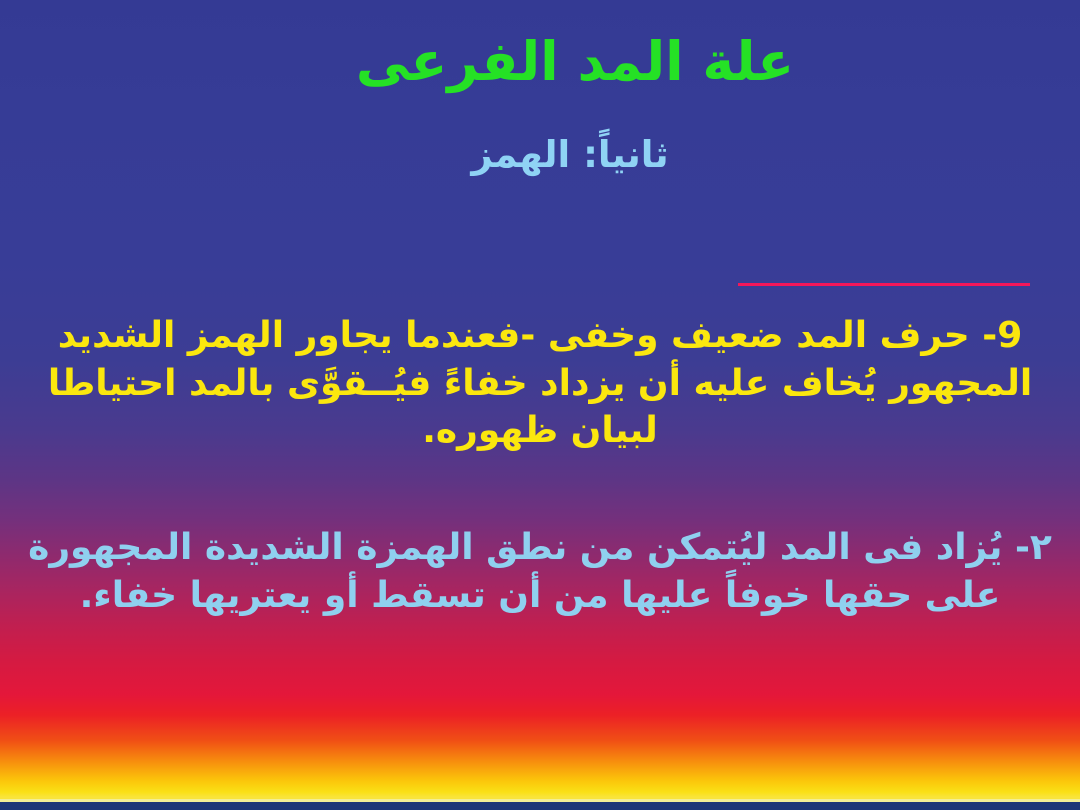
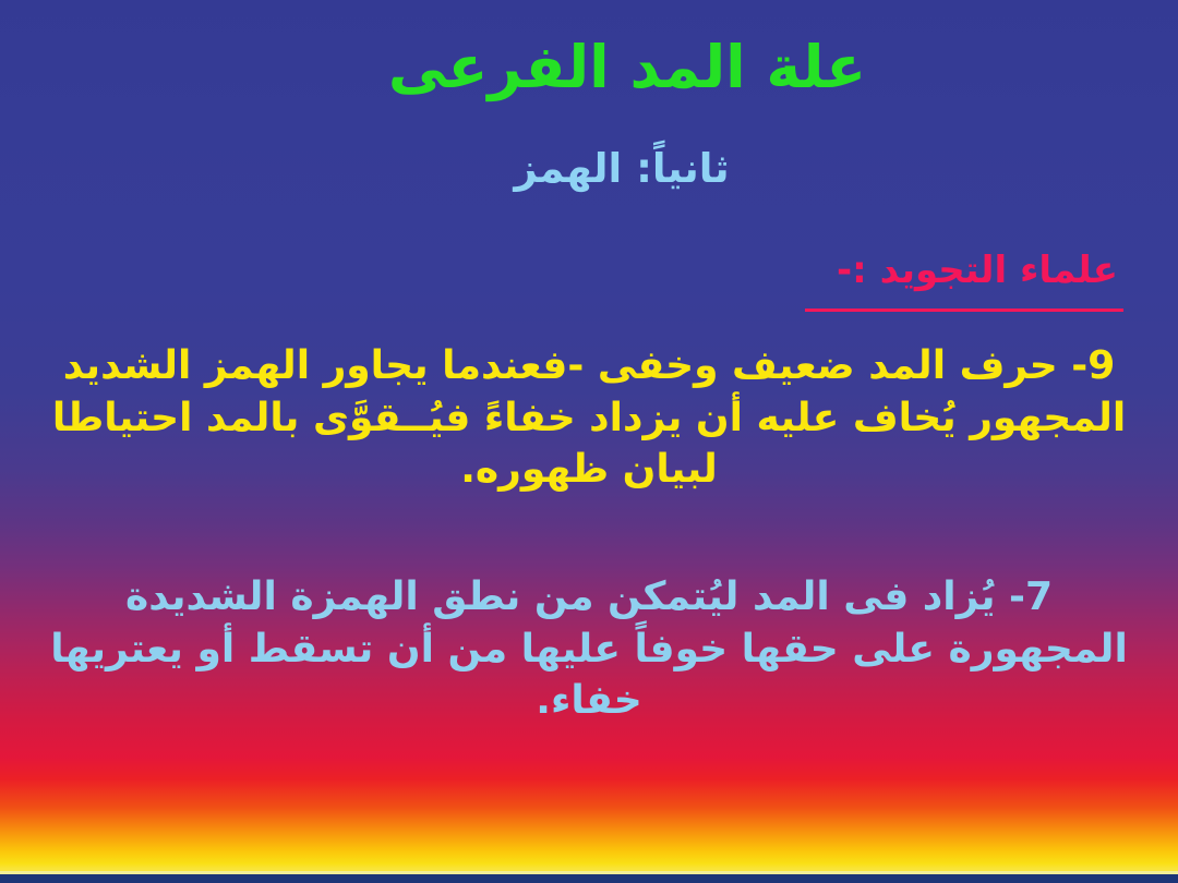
  علة المد الفرعى
  ثانياً: الهمز
+ علماء التجويد :-
  9- حرف المد ضعيف وخفى -فعندما يجاور الهمز الشديد المجهور يُخاف عليه أن يزداد خفاءً فيُــقوَّى بالمد احتياطا لبيان ظهوره.
- ٢- يُزاد فى المد ليُتمكن من نطق الهمزة الشديدة المجهورة على حقها خوفاً عليها من أن تسقط أو يعتريها خفاء.
+ 7- يُزاد فى المد ليُتمكن من نطق الهمزة الشديدة المجهورة على حقها خوفاً عليها من أن تسقط أو يعتريها خفاء.
